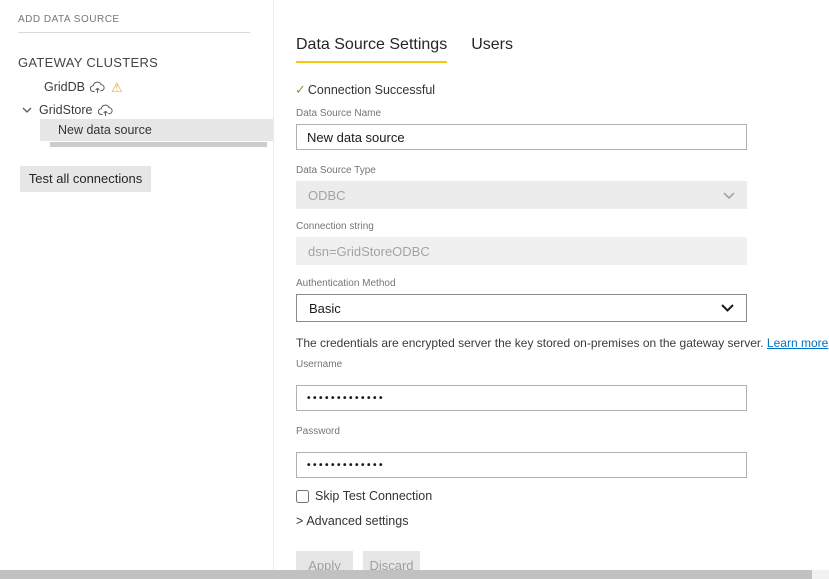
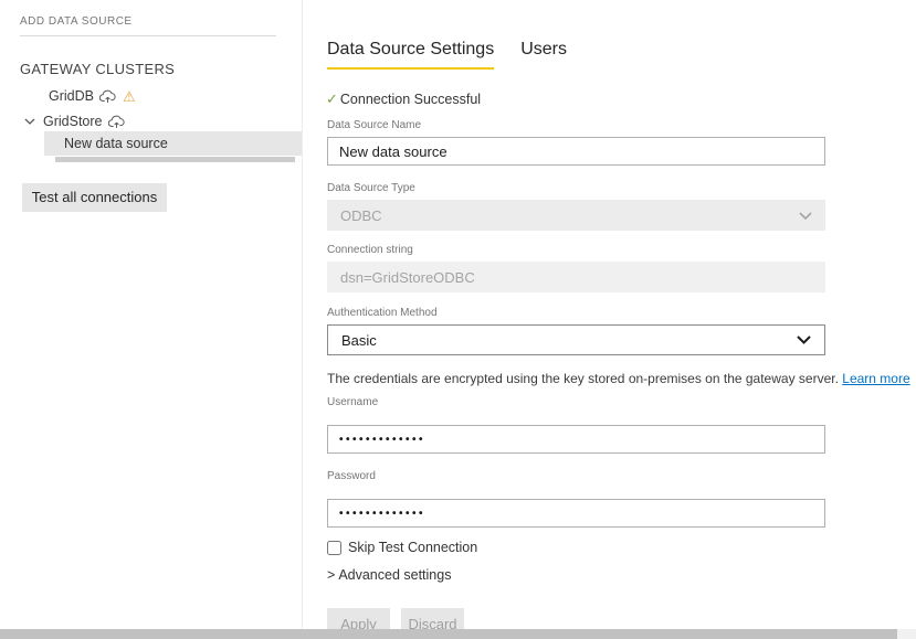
  ADD DATA SOURCE
  GATEWAY CLUSTERS
  GridDB
  ⚠
  GridStore
  New data source
  Test all connections
  Data Source Settings
  Users
  ✓
  Connection Successful
  Data Source Name
  New data source
  Data Source Type
  ODBC
  Connection string
  dsn=GridStoreODBC
  Authentication Method
  Basic
- The credentials are encrypted server the key stored on-premises on the gateway server. Learn more
+ The credentials are encrypted using the key stored on-premises on the gateway server. Learn more
  Username
  •••••••••••••
  Password
  •••••••••••••
  Skip Test Connection
  >
  Advanced settings
  Apply
  Discard
